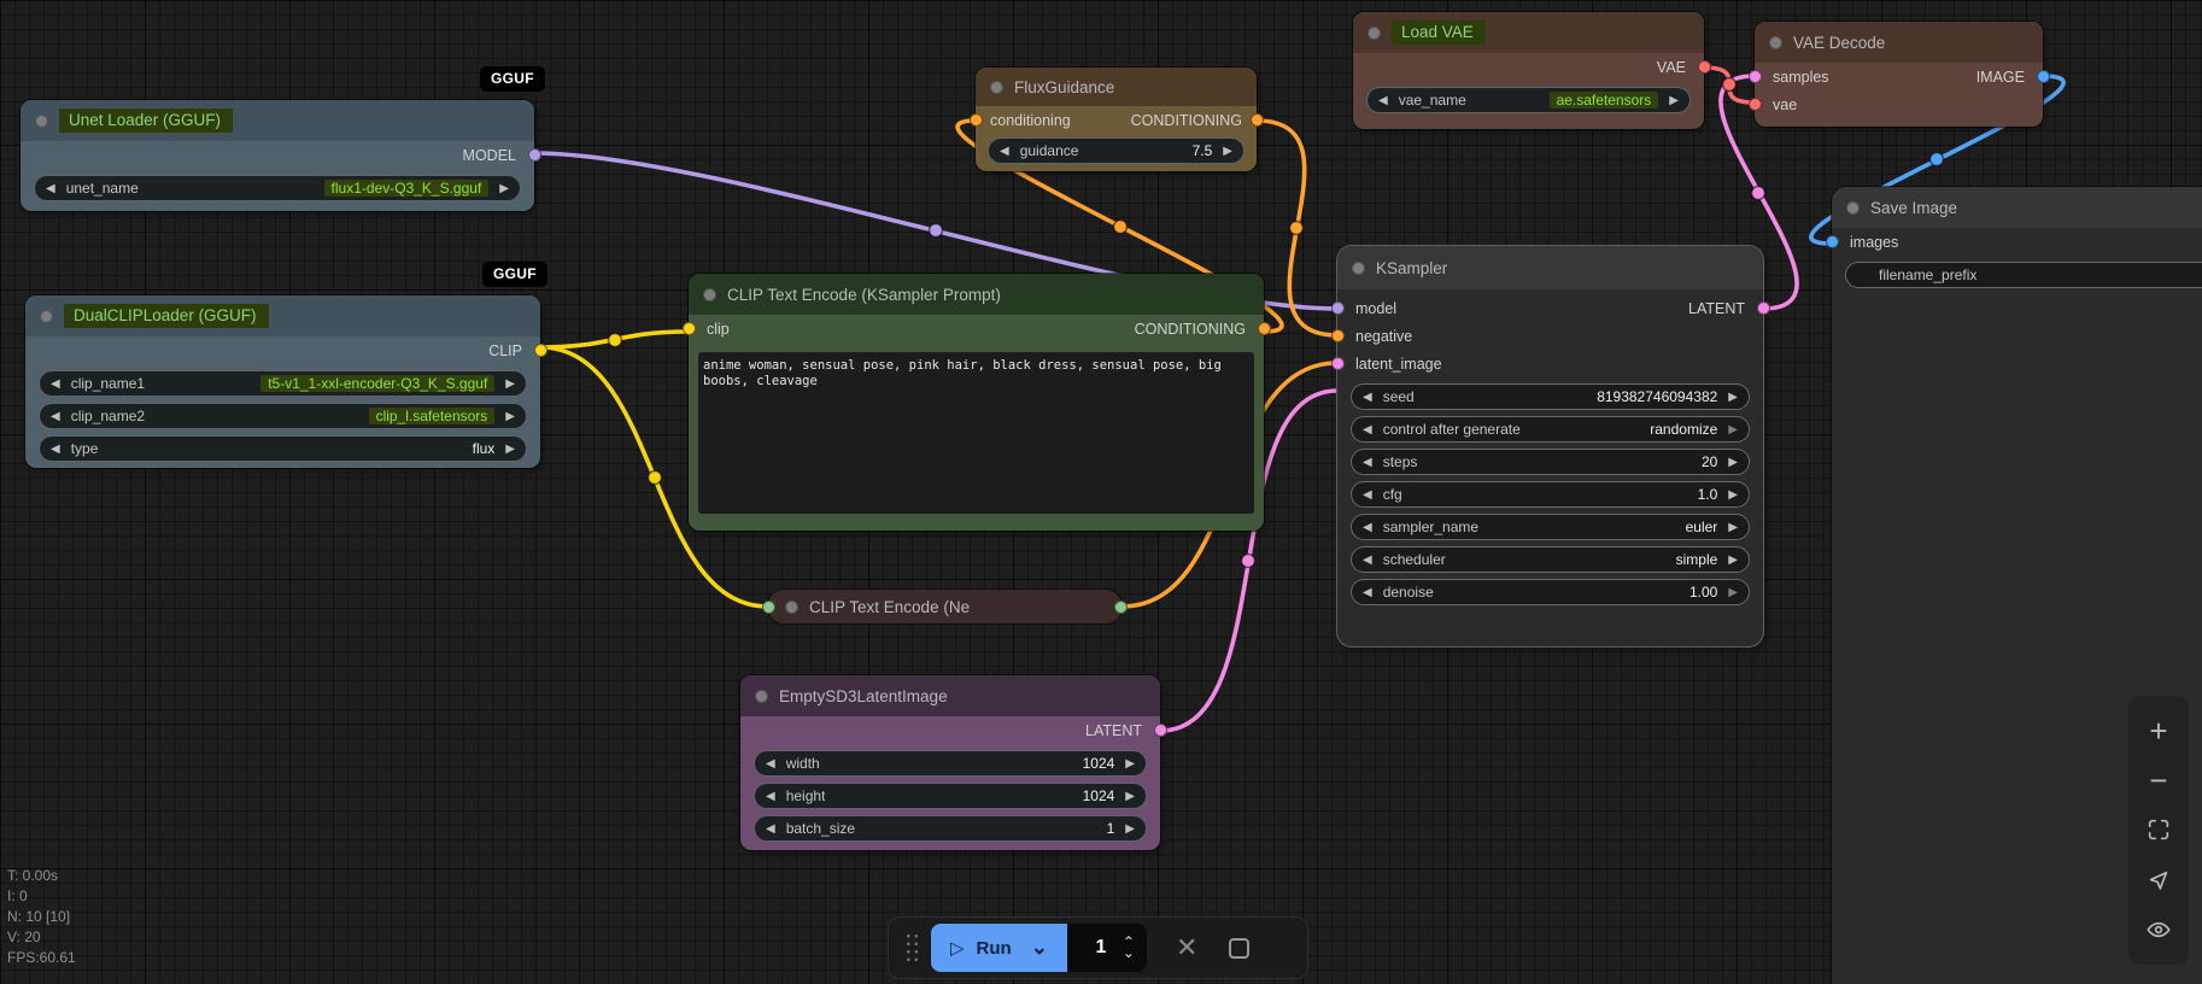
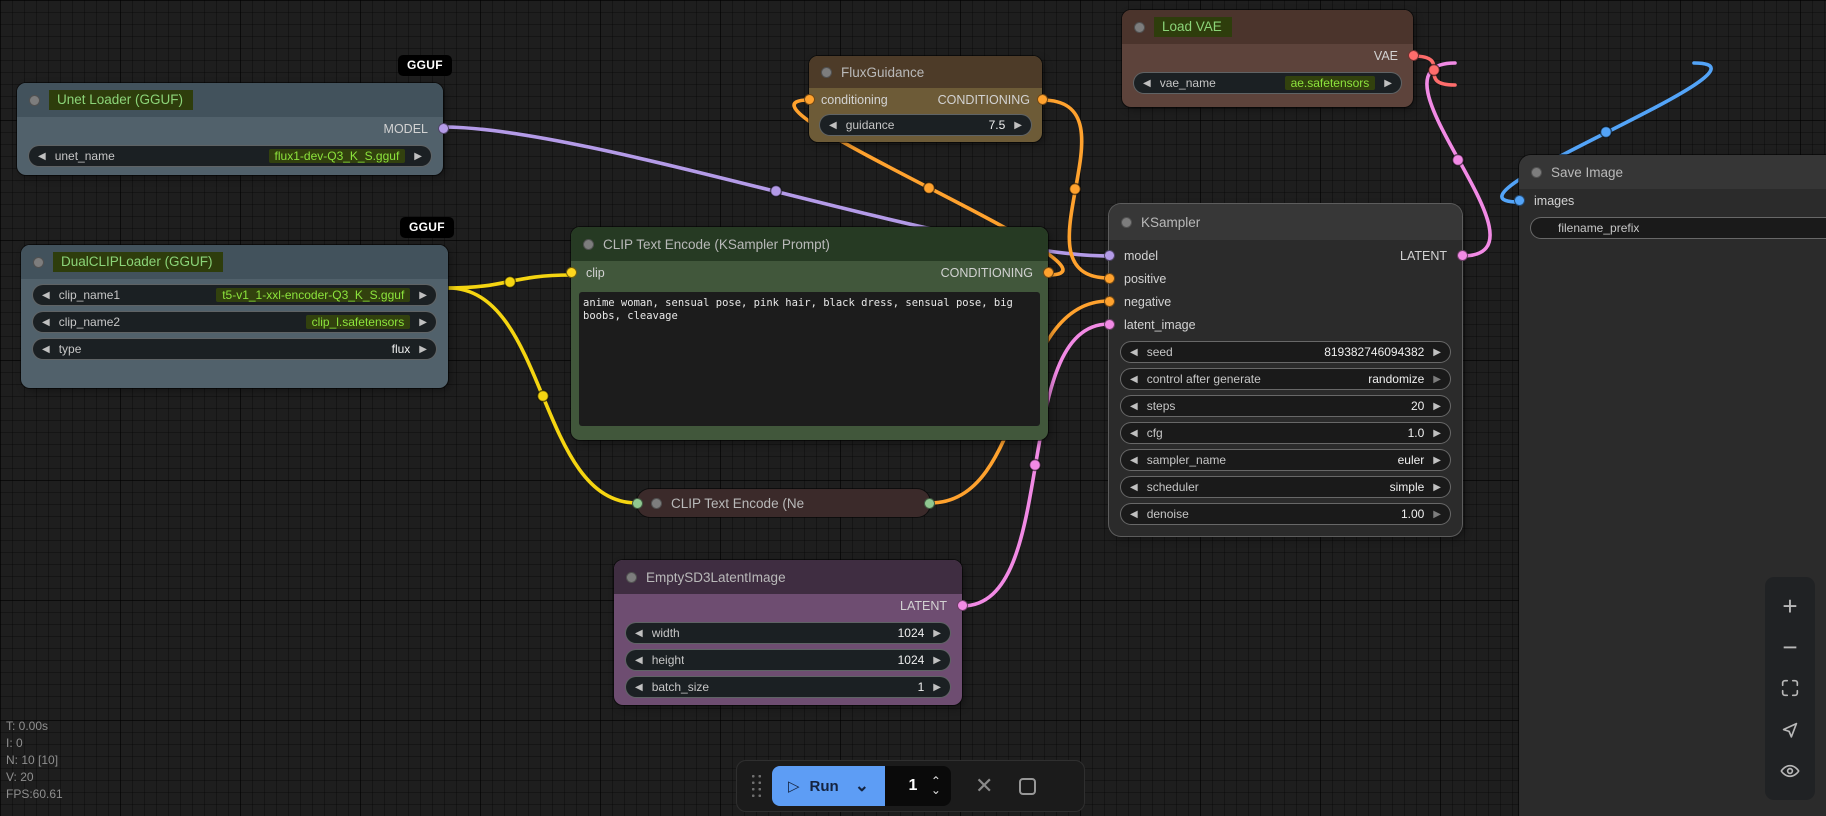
  GGUF
  GGUF
  Unet Loader (GGUF)
  MODEL
  ◀
  unet_name
  flux1-dev-Q3_K_S.gguf
  ▶
  DualCLIPLoader (GGUF)
- CLIP
  ◀
  clip_name1
  t5-v1_1-xxl-encoder-Q3_K_S.gguf
  ▶
  ◀
  clip_name2
  clip_l.safetensors
  ▶
  ◀
  type
  flux
  ▶
  CLIP Text Encode (KSampler Prompt)
  clip
  CONDITIONING
  anime woman, sensual pose, pink hair, black dress, sensual pose, big boobs, cleavage
  CLIP Text Encode (Ne
  FluxGuidance
  conditioning
  CONDITIONING
  ◀
  guidance
  7.5
  ▶
  Load VAE
  VAE
  ◀
  vae_name
  ae.safetensors
  ▶
- VAE Decode
- samples
- IMAGE
- vae
  KSampler
  model
  LATENT
+ positive
  negative
  latent_image
  ◀
  seed
  819382746094382
  ▶
  ◀
  control after generate
  randomize
  ▶
  ◀
  steps
  20
  ▶
  ◀
  cfg
  1.0
  ▶
  ◀
  sampler_name
  euler
  ▶
  ◀
  scheduler
  simple
  ▶
  ◀
  denoise
  1.00
  ▶
  EmptySD3LatentImage
  LATENT
  ◀
  width
  1024
  ▶
  ◀
  height
  1024
  ▶
  ◀
  batch_size
  1
  ▶
  Save Image
  images
  filename_prefix
  T: 0.00s
  I: 0
  N: 10 [10]
  V: 20
  FPS:60.61
  ▷
  Run
  ⌄
  1
  ⌃
  ⌄
  ✕
  +
  −
